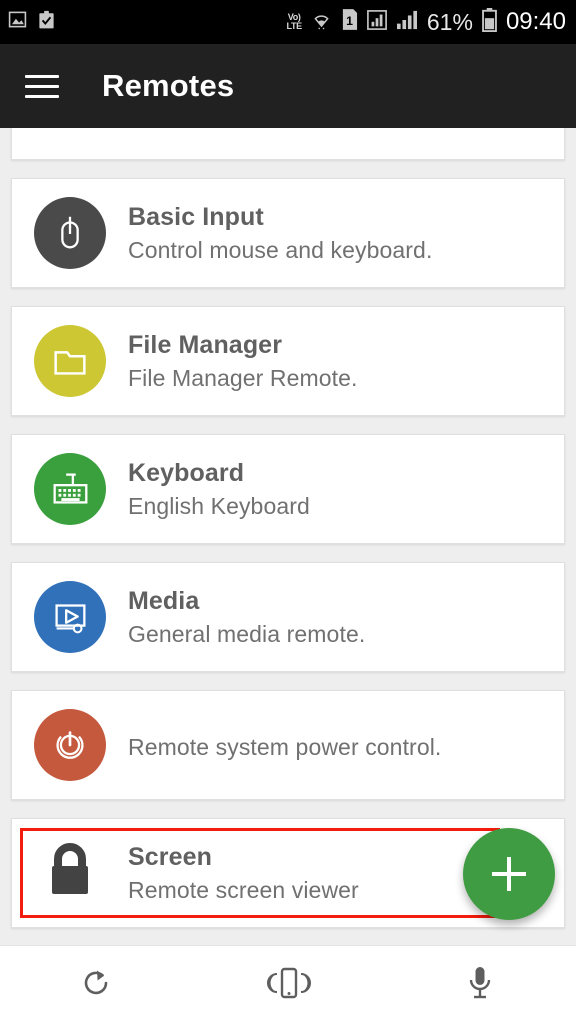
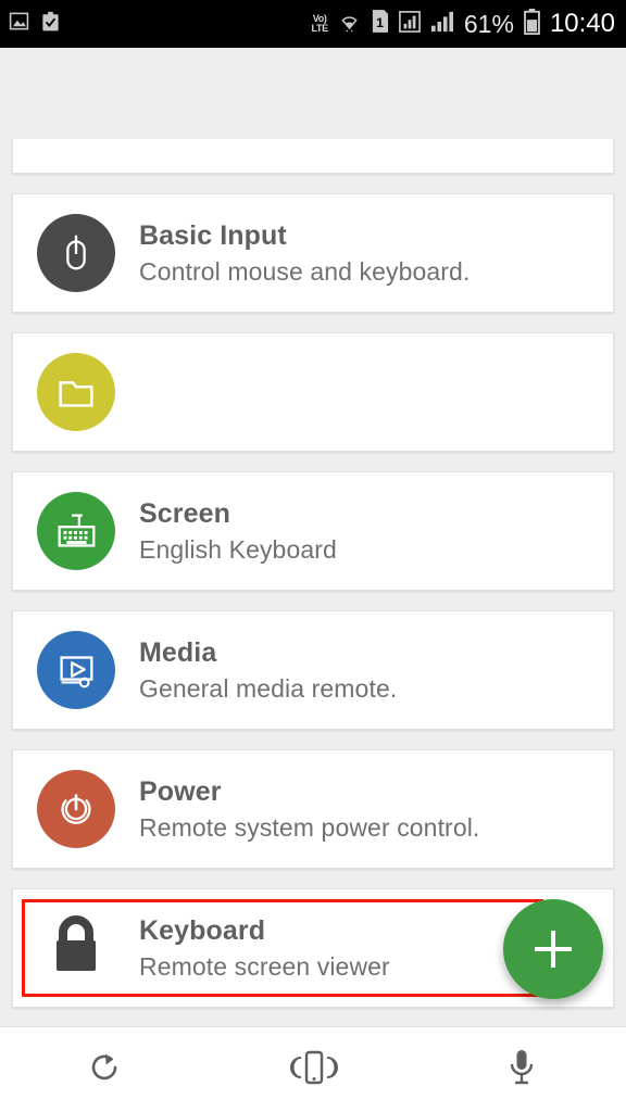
  Vo)
  LTE
  1
  61%
- 09:40
+ 10:40
- Remotes
  Basic Input
  Control mouse and keyboard.
- File Manager
- File Manager Remote.
- Keyboard
+ Screen
  English Keyboard
  Media
  General media remote.
+ Power
  Remote system power control.
- Screen
+ Keyboard
  Remote screen viewer
